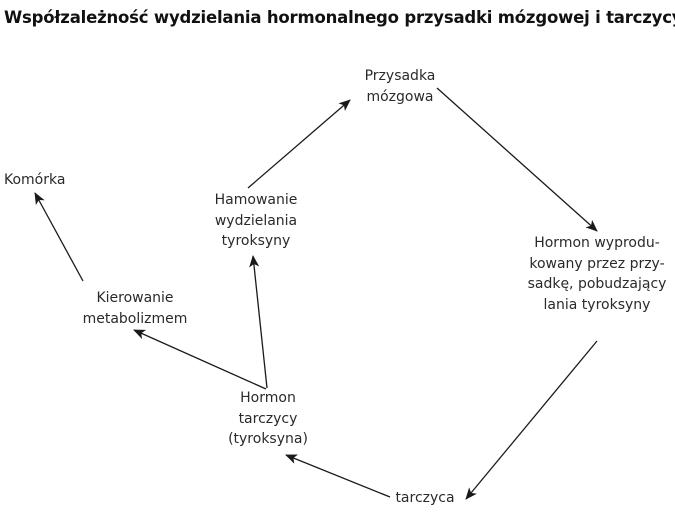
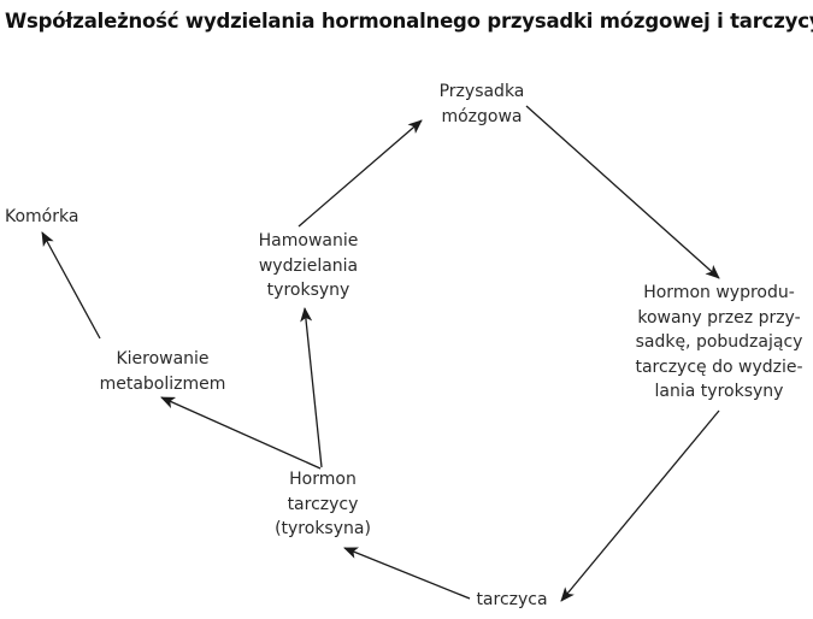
  Współzależność wydzielania hormonalnego przysadki mózgowej i tarczyc
  Przysadka
  mózgowa
  Hormon wyprodu-
  kowany przez przy-
  sadkę, pobudzający
+ tarczycę do wydzie-
  lania tyroksyny
  tarczyca
  Hormon
  tarczycy
  (tyroksyna)
  Hamowanie
  wydzielania
  tyroksyny
  Kierowanie
  metabolizmem
  Komórka
